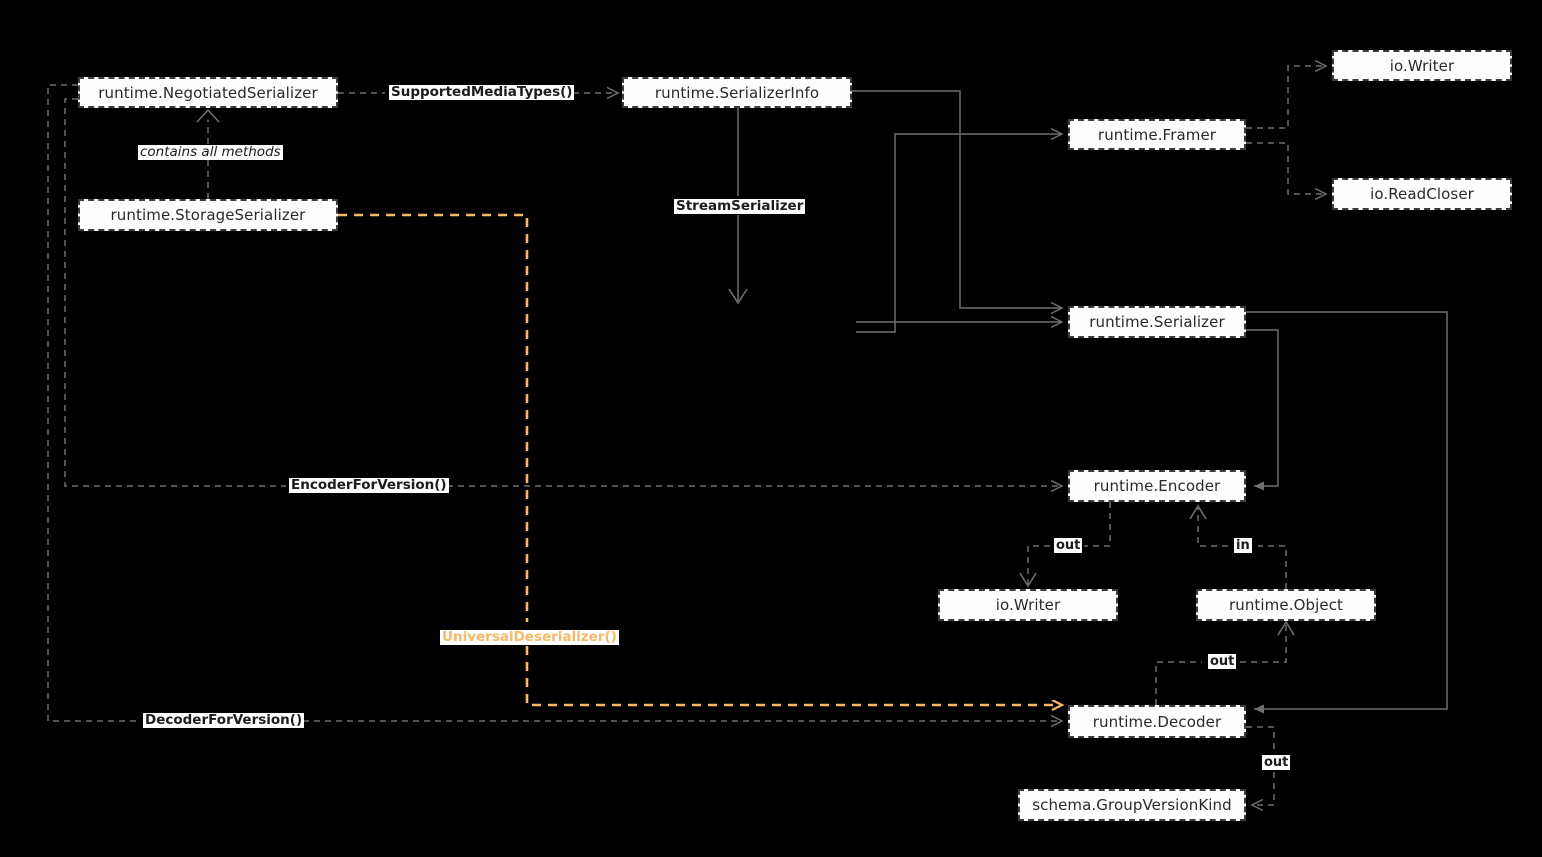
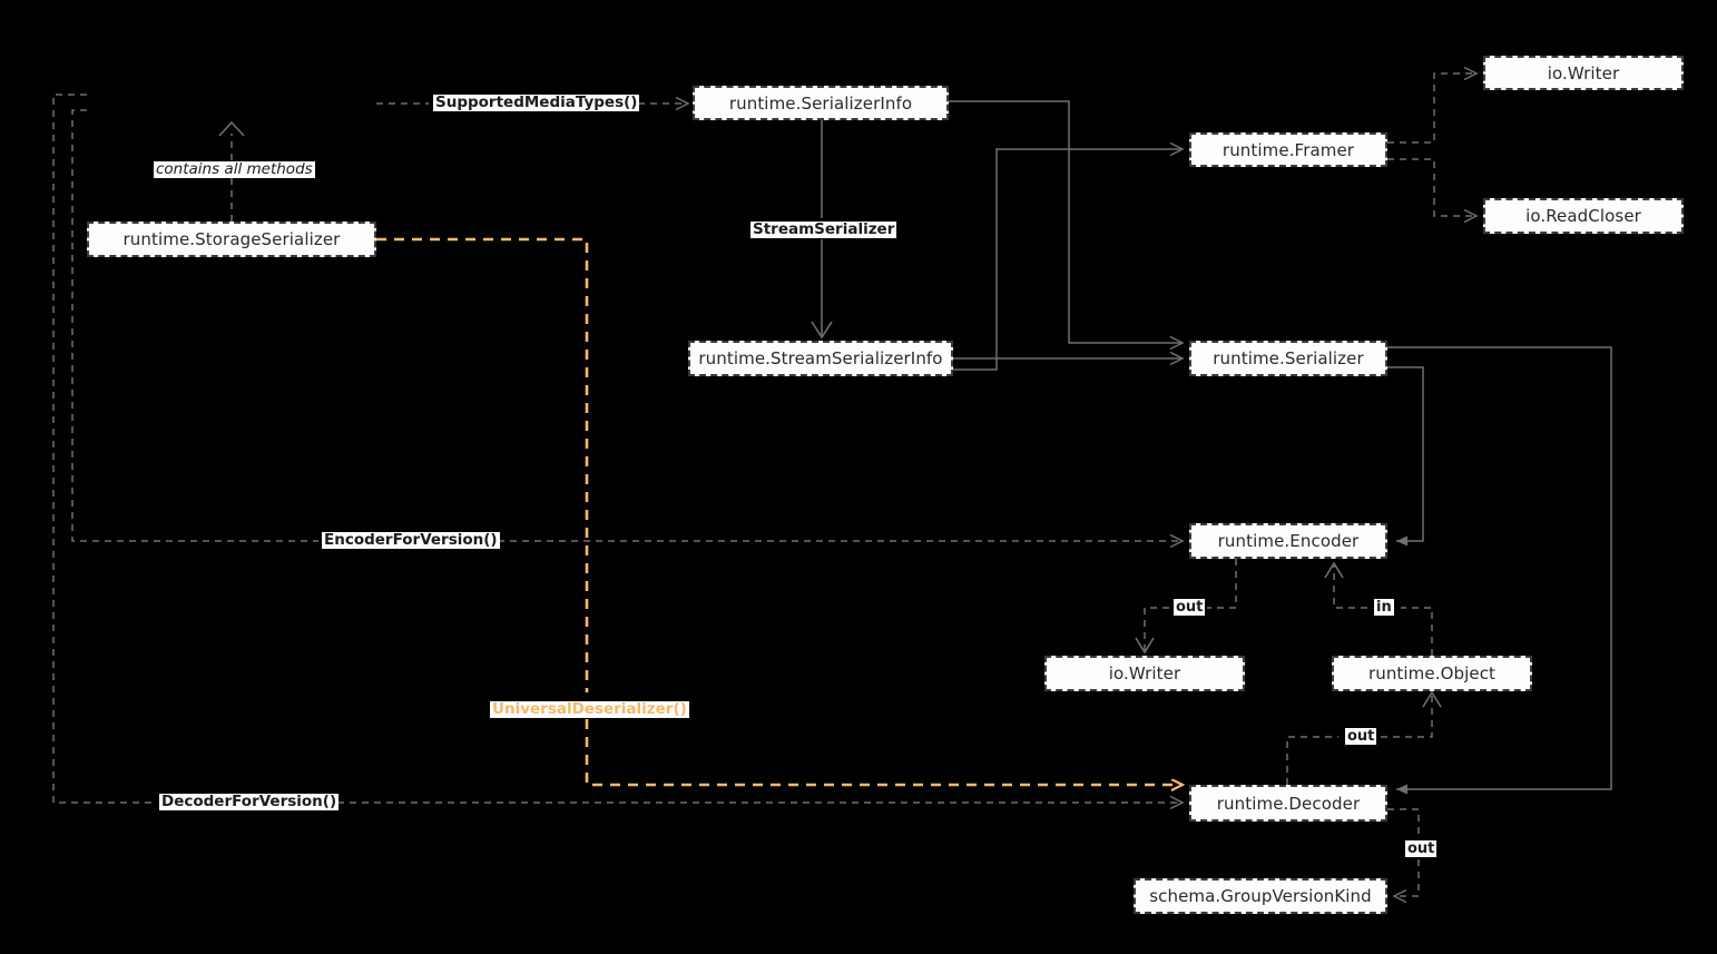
- runtime.NegotiatedSerializer
  runtime.StorageSerializer
  runtime.SerializerInfo
+ runtime.StreamSerializerInfo
  runtime.Framer
  io.Writer
  io.ReadCloser
  runtime.Serializer
  runtime.Encoder
  io.Writer
  runtime.Object
  runtime.Decoder
  schema.GroupVersionKind
  SupportedMediaTypes()
  contains all methods
  StreamSerializer
  EncoderForVersion()
  DecoderForVersion()
  UniversalDeserializer()
  out
  in
  out
  out
